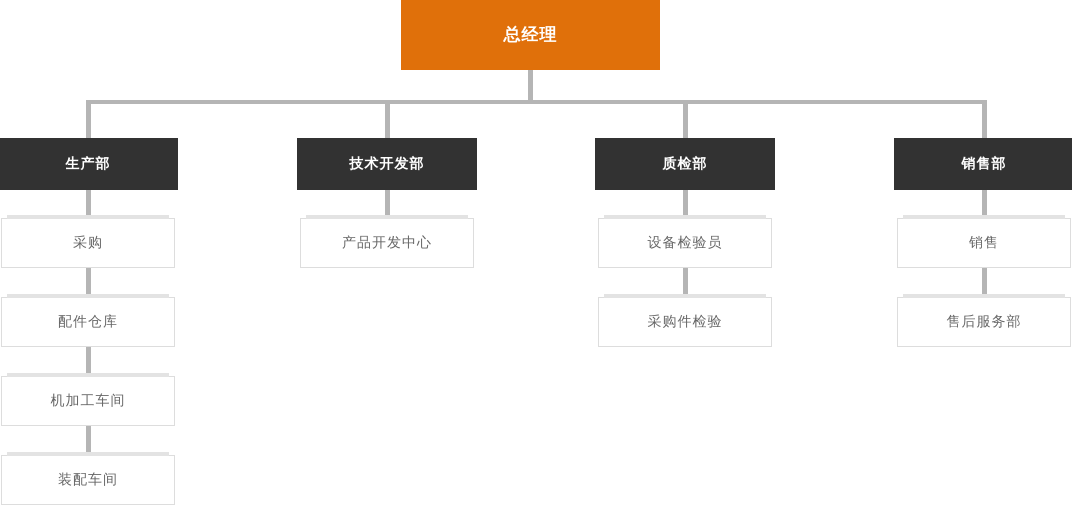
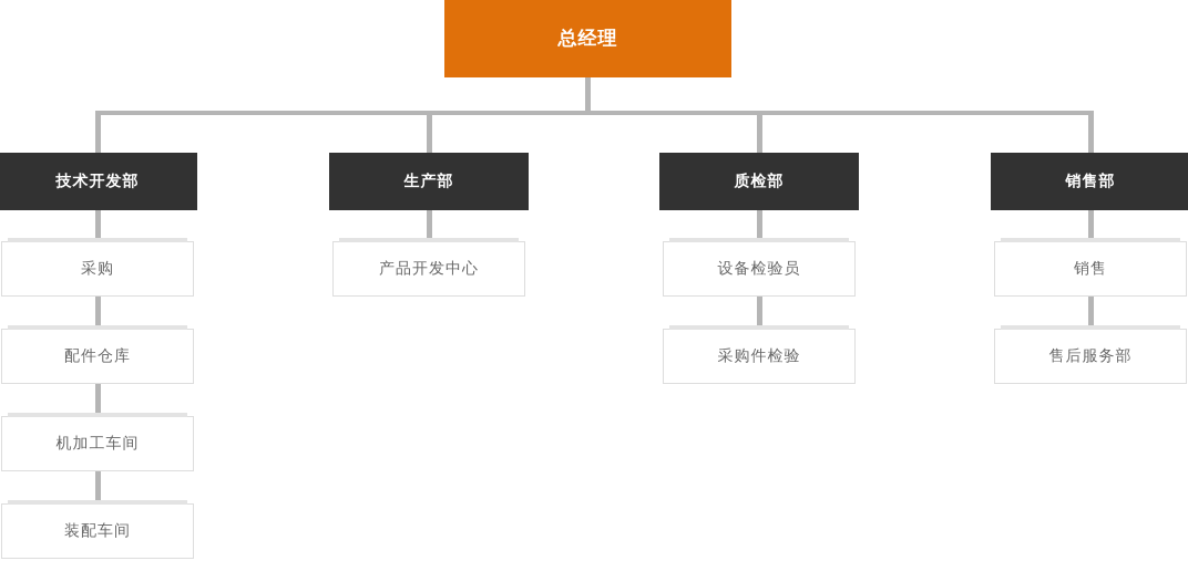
  总经理
- 生产部
+ 技术开发部
  采购
  配件仓库
  机加工车间
  装配车间
- 技术开发部
+ 生产部
  产品开发中心
  质检部
  设备检验员
  采购件检验
  销售部
  销售
  售后服务部
